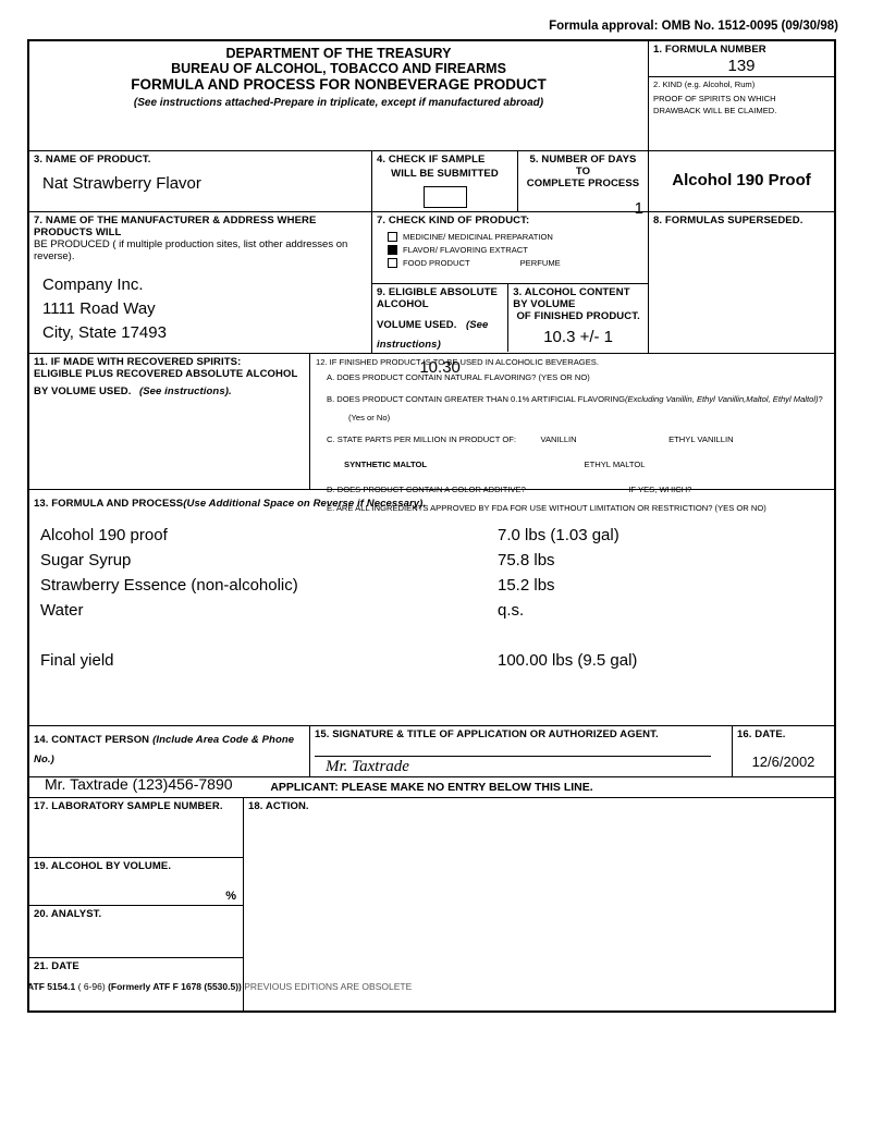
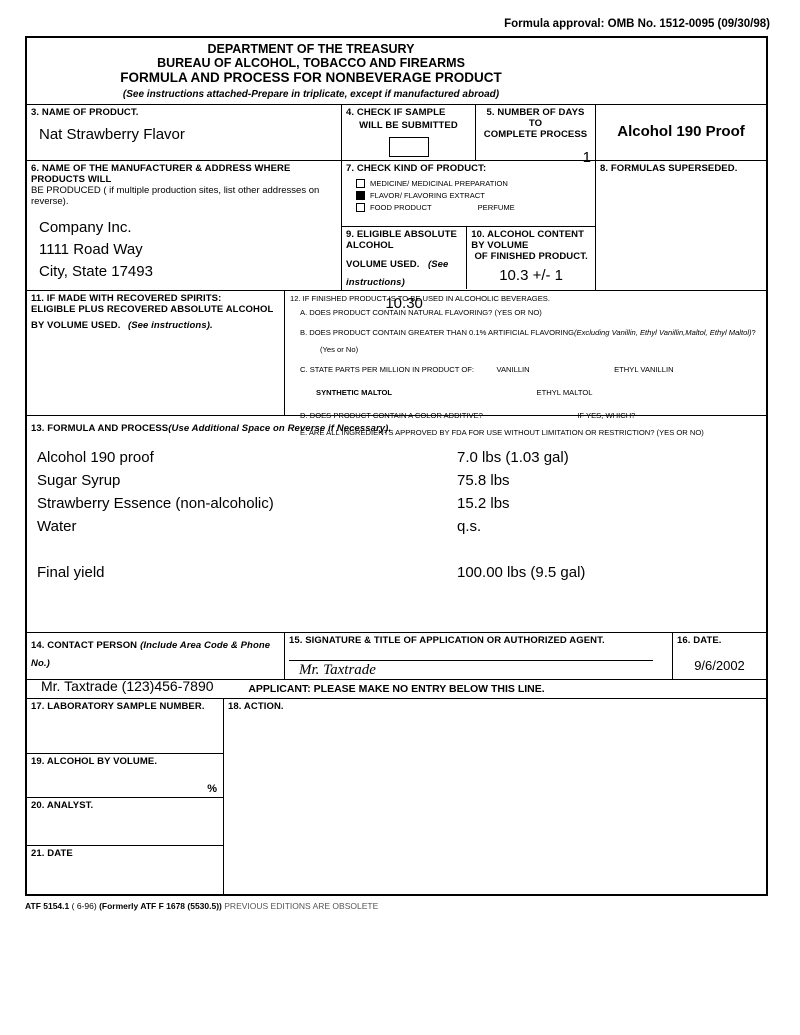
  Formula approval: OMB No. 1512-0095 (09/30/98)
  DEPARTMENT OF THE TREASURY
  BUREAU OF ALCOHOL, TOBACCO AND FIREARMS
  FORMULA AND PROCESS FOR NONBEVERAGE PRODUCT
  (See instructions attached-Prepare in triplicate, except if manufactured abroad)
- 1. FORMULA NUMBER
- 139
- 2. KIND (e.g. Alcohol, Rum)
- PROOF OF SPIRITS ON WHICH
- DRAWBACK WILL BE CLAIMED.
  3. NAME OF PRODUCT.
  Nat Strawberry Flavor
  4. CHECK IF SAMPLE
  WILL BE SUBMITTED
  5. NUMBER OF DAYS TO
  COMPLETE PROCESS
  1
  Alcohol 190 Proof
- 7. NAME OF THE MANUFACTURER & ADDRESS WHERE PRODUCTS WILL
+ 6. NAME OF THE MANUFACTURER & ADDRESS WHERE PRODUCTS WILL
  BE PRODUCED ( if multiple production sites, list other addresses on reverse).
  Company Inc.
  1111 Road Way
  City, State 17493
  7. CHECK KIND OF PRODUCT:
  MEDICINE/ MEDICINAL PREPARATION
  FLAVOR/ FLAVORING EXTRACT
  FOOD PRODUCT
  PERFUME
  9. ELIGIBLE ABSOLUTE ALCOHOL
  VOLUME USED. (See instructions)
  10.30
- 3. ALCOHOL CONTENT BY VOLUME
+ 10. ALCOHOL CONTENT BY VOLUME
  OF FINISHED PRODUCT.
  10.3 +/- 1
  8. FORMULAS SUPERSEDED.
  11. IF MADE WITH RECOVERED SPIRITS:
  ELIGIBLE PLUS RECOVERED ABSOLUTE ALCOHOL
  BY VOLUME USED. (See instructions).
  12. IF FINISHED PRODUCT IS TO BE USED IN ALCOHOLIC BEVERAGES.
  A. DOES PRODUCT CONTAIN NATURAL FLAVORING? (YES OR NO)
  B. DOES PRODUCT CONTAIN GREATER THAN 0.1% ARTIFICIAL FLAVORING(Excluding Vanillin, Ethyl Vanillin,Maltol, Ethyl Maltol)?
  (Yes or No)
  C. STATE PARTS PER MILLION IN PRODUCT OF: VANILLIN ETHYL VANILLIN
  SYNTHETIC MALTOL ETHYL MALTOL
  D. DOES PRODUCT CONTAIN A COLOR ADDITIVE? IF YES, WHICH?
  E. ARE ALL INGREDIENTS APPROVED BY FDA FOR USE WITHOUT LIMITATION OR RESTRICTION? (YES OR NO)
  13. FORMULA AND PROCESS(Use Additional Space on Reverse if Necessary).
  Alcohol 190 proof
  7.0 lbs (1.03 gal)
  Sugar Syrup
  75.8 lbs
  Strawberry Essence (non-alcoholic)
  15.2 lbs
  Water
  q.s.
  Final yield
  100.00 lbs (9.5 gal)
  14. CONTACT PERSON (Include Area Code & Phone No.)
  Mr. Taxtrade (123)456-7890
  15. SIGNATURE & TITLE OF APPLICATION OR AUTHORIZED AGENT.
  Mr. Taxtrade
  16. DATE.
- 12/6/2002
+ 9/6/2002
  APPLICANT: PLEASE MAKE NO ENTRY BELOW THIS LINE.
  17. LABORATORY SAMPLE NUMBER.
  19. ALCOHOL BY VOLUME.
  %
  20. ANALYST.
  21. DATE
  18. ACTION.
  ATF 5154.1 ( 6-96) (Formerly ATF F 1678 (5530.5)) PREVIOUS EDITIONS ARE OBSOLETE
